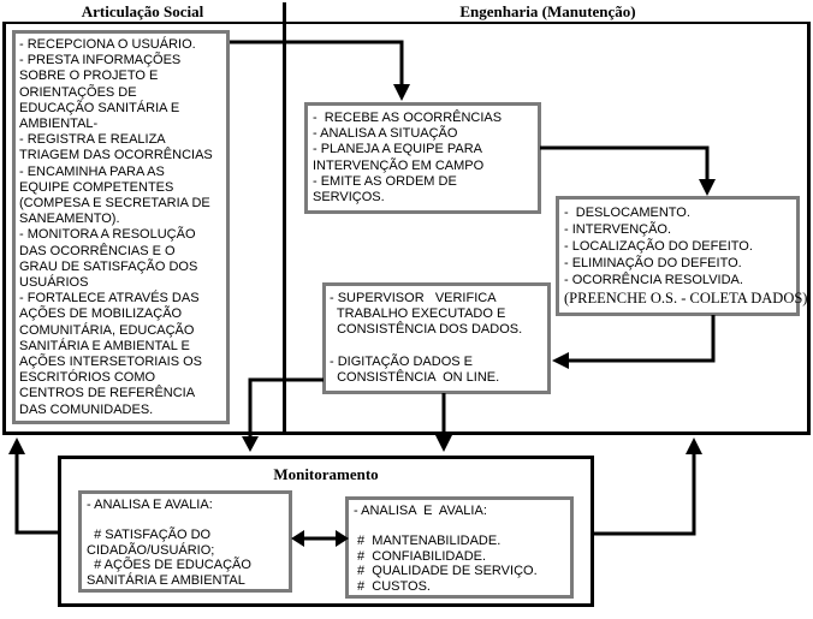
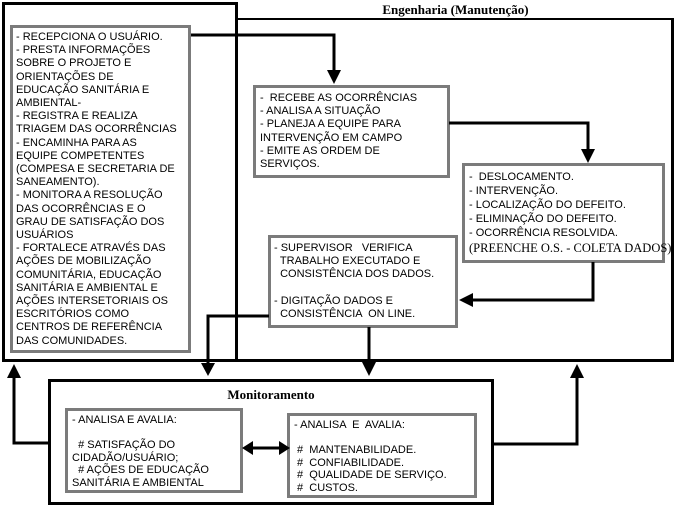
- Articulação Social
  Engenharia (Manutenção)
  - RECEPCIONA O USUÁRIO.
  - PRESTA INFORMAÇÕES
  SOBRE O PROJETO E
  ORIENTAÇÕES DE
  EDUCAÇÃO SANITÁRIA E
  AMBIENTAL-
  - REGISTRA E REALIZA
  TRIAGEM DAS OCORRÊNCIAS
  - ENCAMINHA PARA AS
  EQUIPE COMPETENTES
  (COMPESA E SECRETARIA DE
  SANEAMENTO).
  - MONITORA A RESOLUÇÃO
  DAS OCORRÊNCIAS E O
  GRAU DE SATISFAÇÃO DOS
  USUÁRIOS
  - FORTALECE ATRAVÉS DAS
  AÇÕES DE MOBILIZAÇÃO
  COMUNITÁRIA, EDUCAÇÃO
  SANITÁRIA E AMBIENTAL E
  AÇÕES INTERSETORIAIS OS
  ESCRITÓRIOS COMO
  CENTROS DE REFERÊNCIA
  DAS COMUNIDADES.
  - RECEBE AS OCORRÊNCIAS
  - ANALISA A SITUAÇÃO
  - PLANEJA A EQUIPE PARA
  INTERVENÇÃO EM CAMPO
  - EMITE AS ORDEM DE
  SERVIÇOS.
  - DESLOCAMENTO.
  - INTERVENÇÃO.
  - LOCALIZAÇÃO DO DEFEITO.
  - ELIMINAÇÃO DO DEFEITO.
  - OCORRÊNCIA RESOLVIDA.
  (PREENCHE O.S. - COLETA DADO
  - SUPERVISOR VERIFICA
  TRABALHO EXECUTADO E
  CONSISTÊNCIA DOS DADOS.
  - DIGITAÇÃO DADOS E
  CONSISTÊNCIA ON LINE.
  Monitoramento
  - ANALISA E AVALIA:
  # SATISFAÇÃO DO
  CIDADÃO/USUÁRIO;
  # AÇÕES DE EDUCAÇÃO
  SANITÁRIA E AMBIENTAL
  - ANALISA E AVALIA:
  # MANTENABILIDADE.
  # CONFIABILIDADE.
  # QUALIDADE DE SERVIÇO.
  # CUSTOS.
